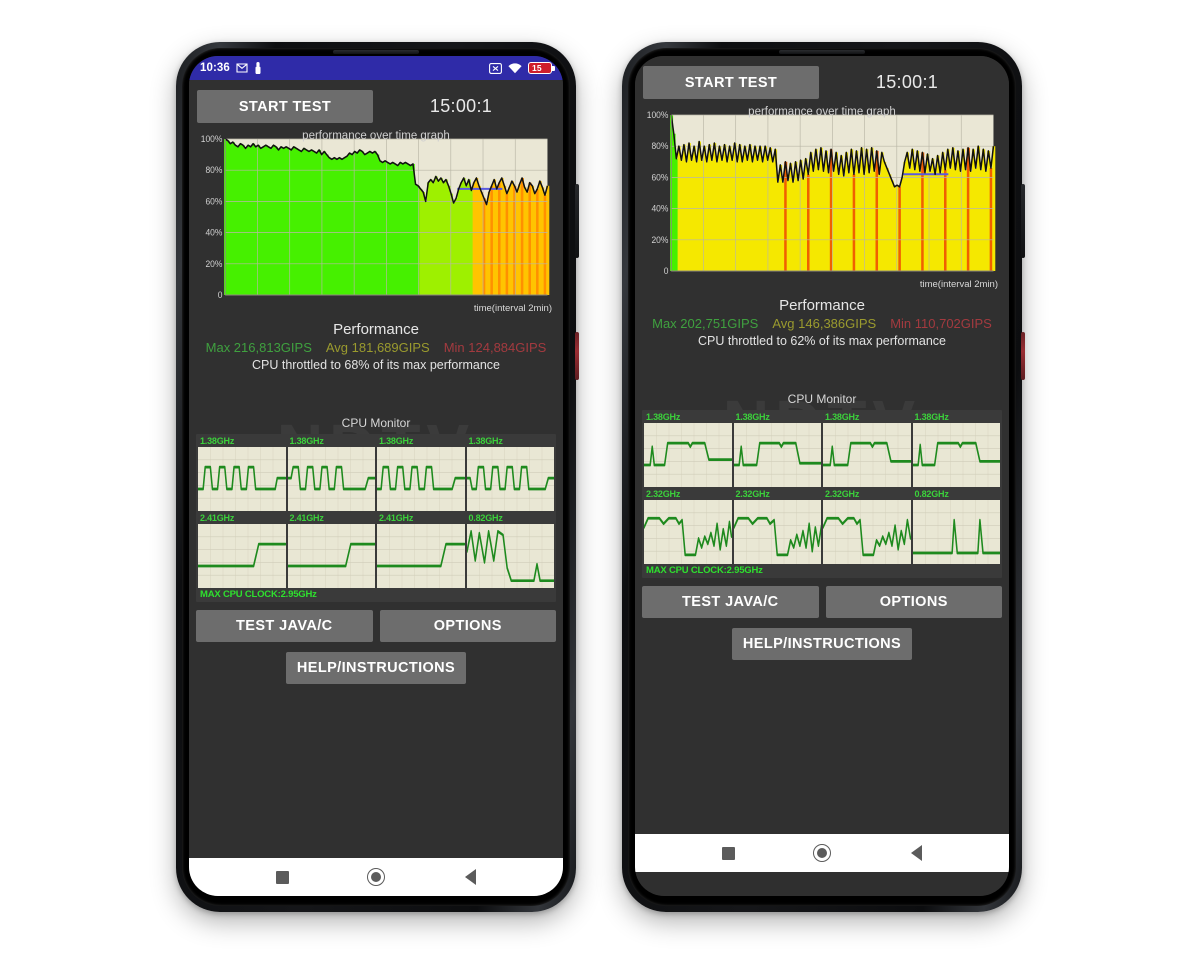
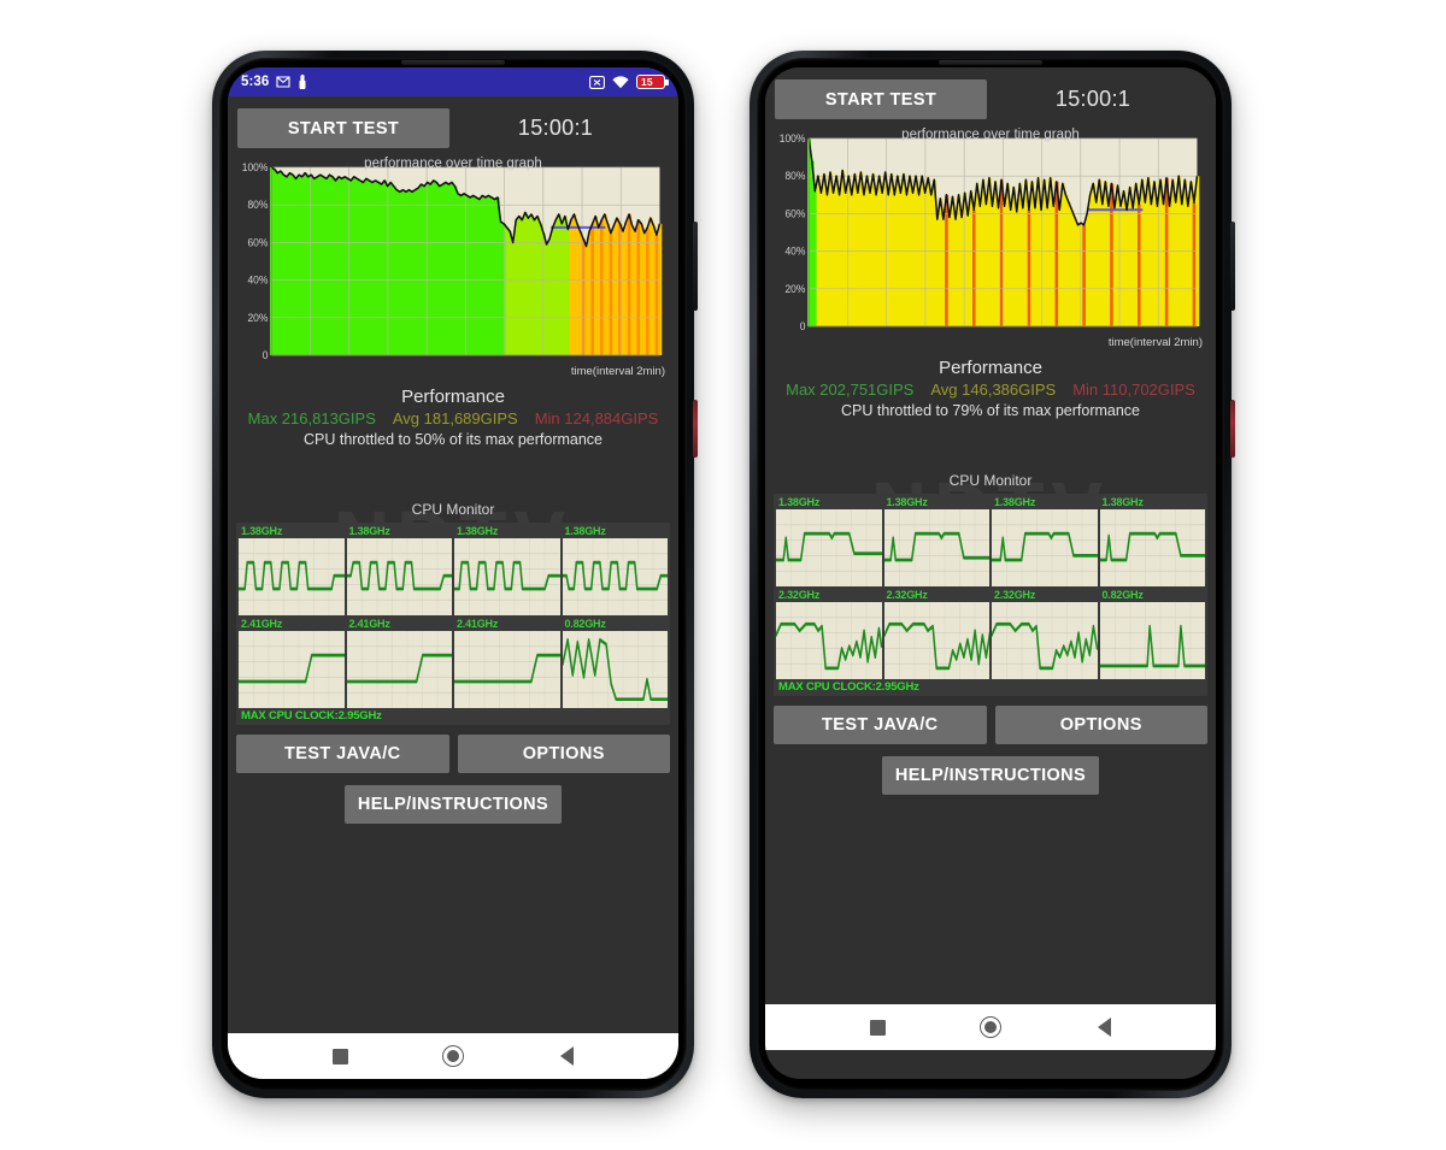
- 10:36
+ 5:36
  15
  START TEST
  15:00:1
  performance over time graph
  100%
  80%
  60%
  40%
  20%
  0
  time(interval 2min)
  Performance
  Max 216,813GIPS
  Avg 181,689GIPS
  Min 124,884GIPS
- CPU throttled to 68% of its max performance
+ CPU throttled to 50% of its max performance
  CPU Monitor
  1.38GHz
  1.38GHz
  1.38GHz
  1.38GHz
  2.41GHz
  2.41GHz
  2.41GHz
  0.82GHz
  MAX CPU CLOCK:2.95GHz
  TEST JAVA/C
  OPTIONS
  HELP/INSTRUCTIONS
  START TEST
  15:00:1
  performance over time graph
  100%
  80%
  60%
  40%
  20%
  0
  time(interval 2min)
  Performance
  Max 202,751GIPS
  Avg 146,386GIPS
  Min 110,702GIPS
- CPU throttled to 62% of its max performance
+ CPU throttled to 79% of its max performance
  CPU Monitor
  1.38GHz
  1.38GHz
  1.38GHz
  1.38GHz
  2.32GHz
  2.32GHz
  2.32GHz
  0.82GHz
  MAX CPU CLOCK:2.95GHz
  TEST JAVA/C
  OPTIONS
  HELP/INSTRUCTIONS
